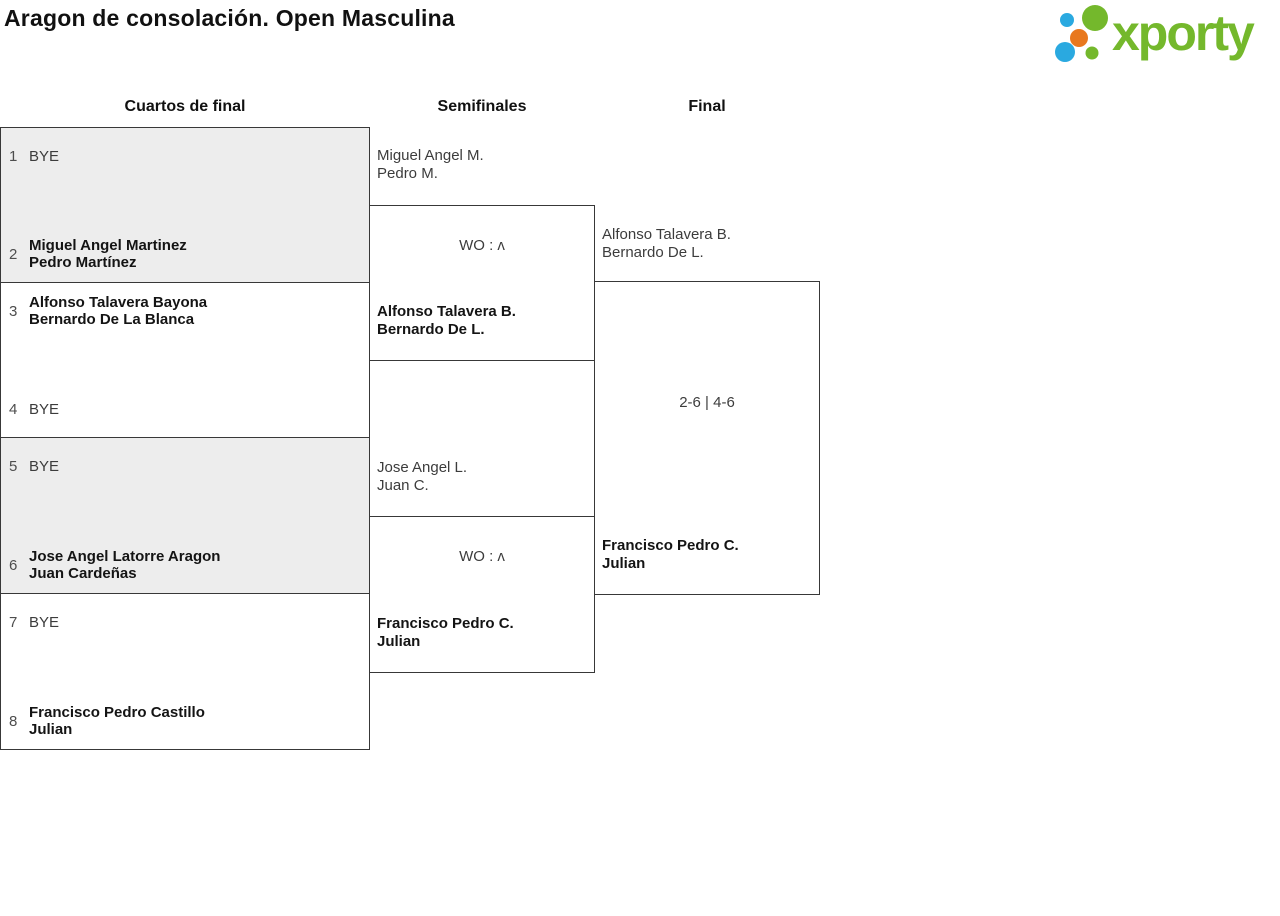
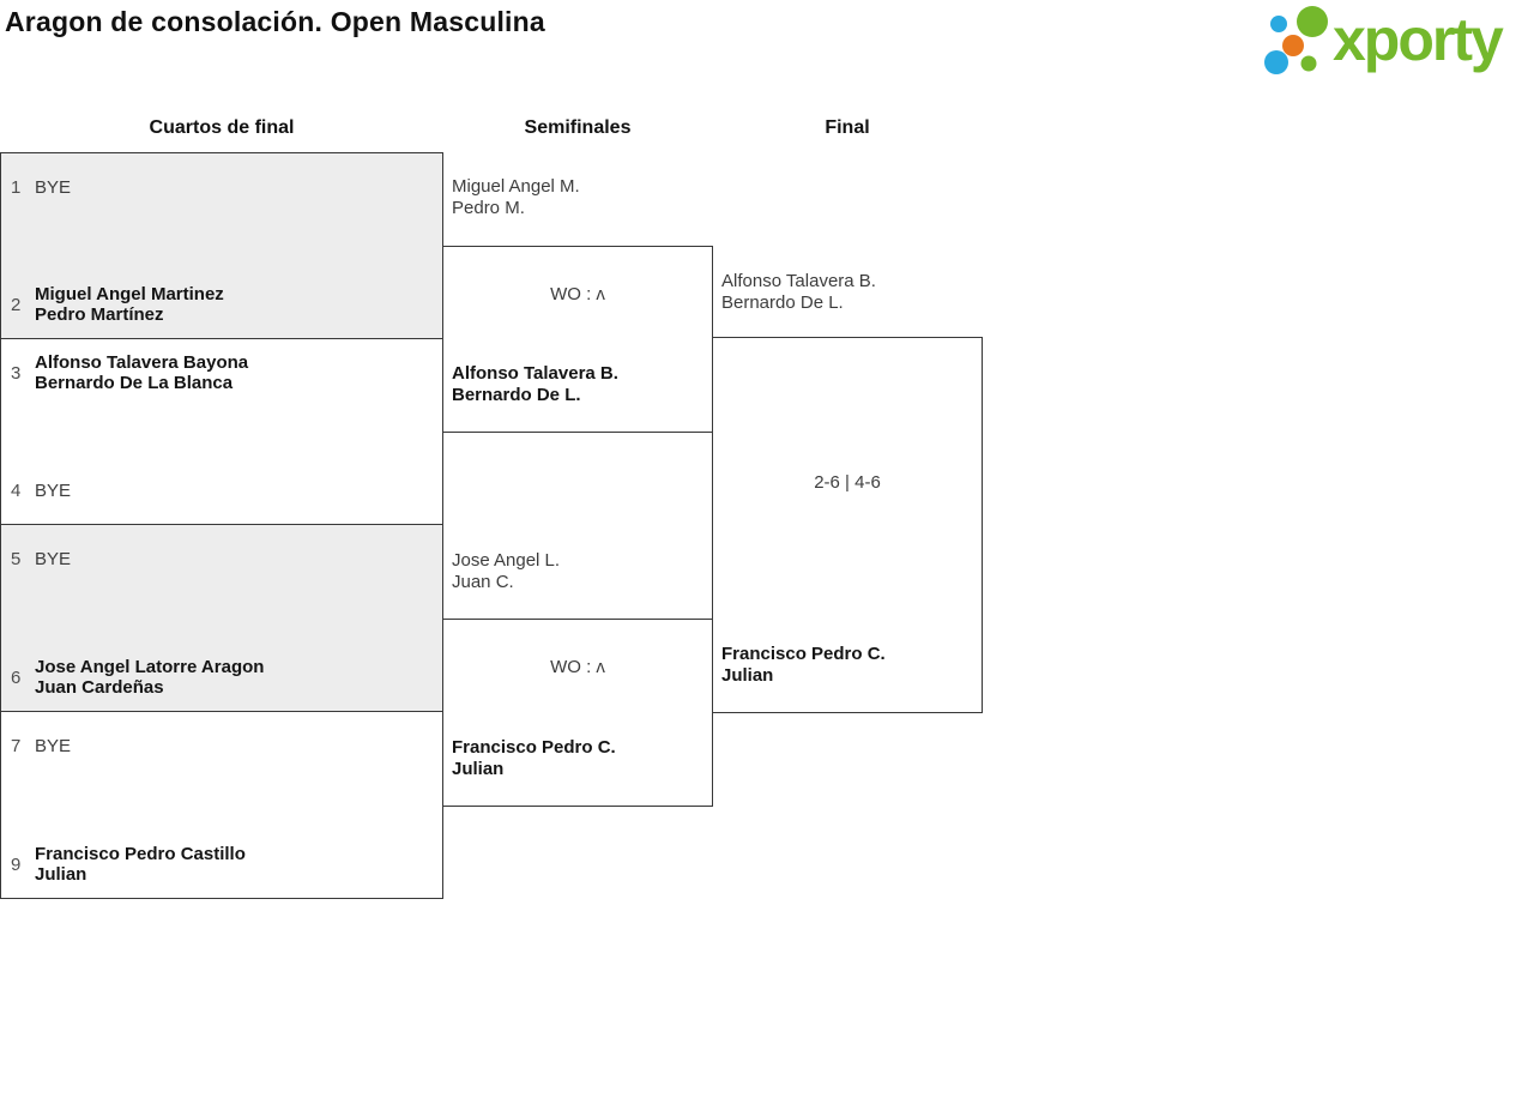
  Aragon de consolación. Open Masculina
  xporty
  Cuartos de final
  Semifinales
  Final
  1
  BYE
  2
  Miguel Angel Martinez
  Pedro Martínez
  3
  Alfonso Talavera Bayona
  Bernardo De La Blanca
  4
  BYE
  5
  BYE
  6
  Jose Angel Latorre Aragon
  Juan Cardeñas
  7
  BYE
- 8
+ 9
  Francisco Pedro Castillo
  Julian
  Miguel Angel M.
  Pedro M.
  WO : ʌ
  Alfonso Talavera B.
  Bernardo De L.
  Jose Angel L.
  Juan C.
  WO : ʌ
  Francisco Pedro C.
  Julian
  Alfonso Talavera B.
  Bernardo De L.
  2-6 | 4-6
  Francisco Pedro C.
  Julian
